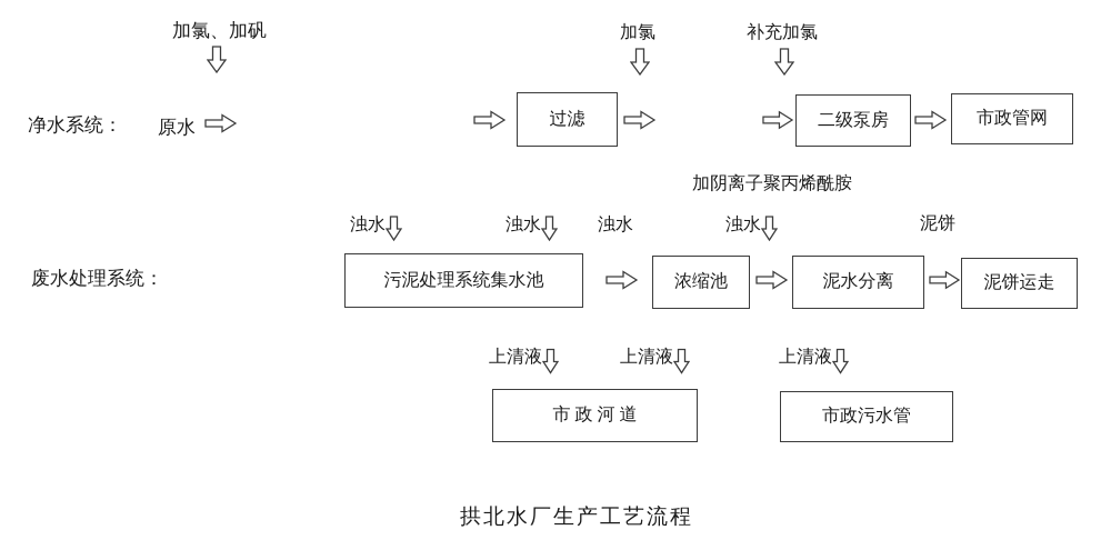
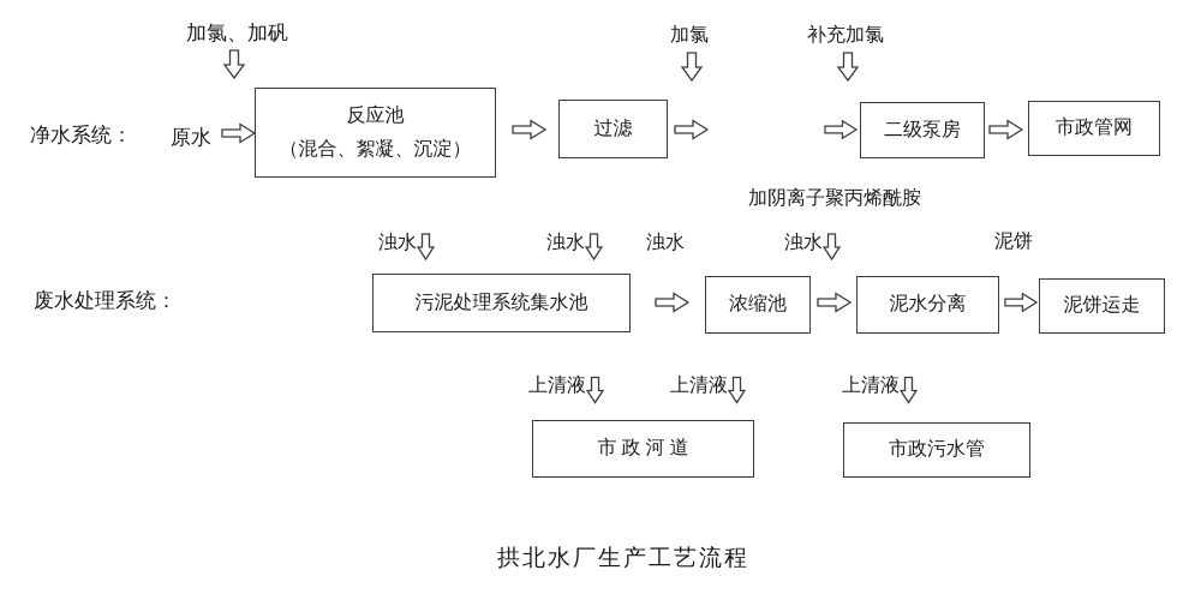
  加氯、加矾
  净水系统：
  原水
+ 反应池
+ （混合、絮凝、沉淀）
  过滤
  加氯
  补充加氯
  二级泵房
  市政管网
  加阴离子聚丙烯酰胺
  废水处理系统：
  浊水
  浊水
  浊水
  浊水
  泥饼
  污泥处理系统集水池
  浓缩池
  泥水分离
  泥饼运走
  上清液
  上清液
  上清液
  市 政 河 道
  市政污水管
  拱北水厂生产工艺流程
